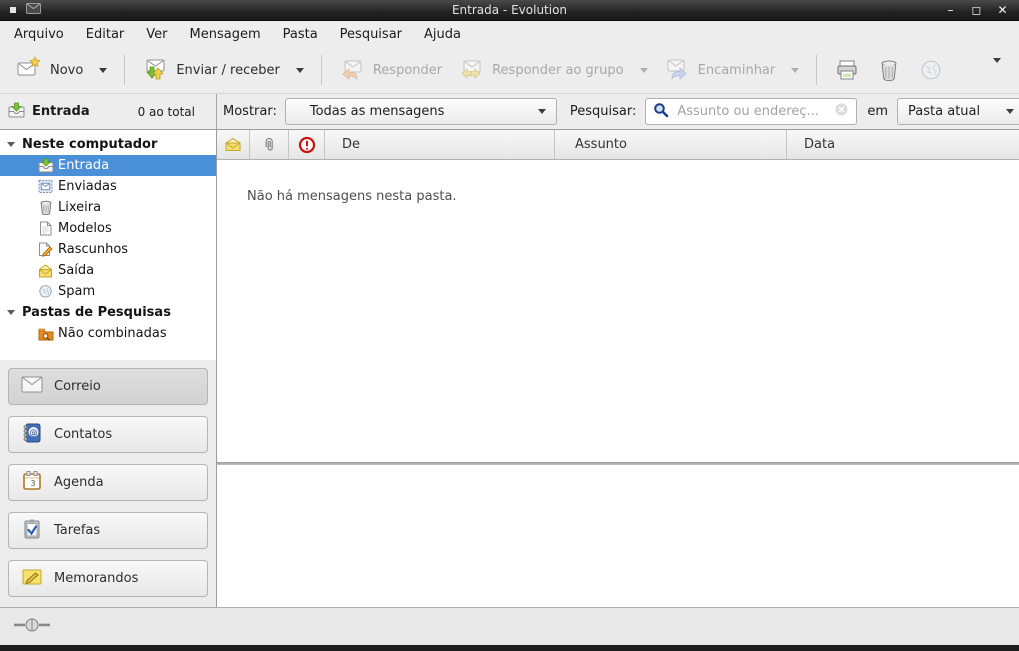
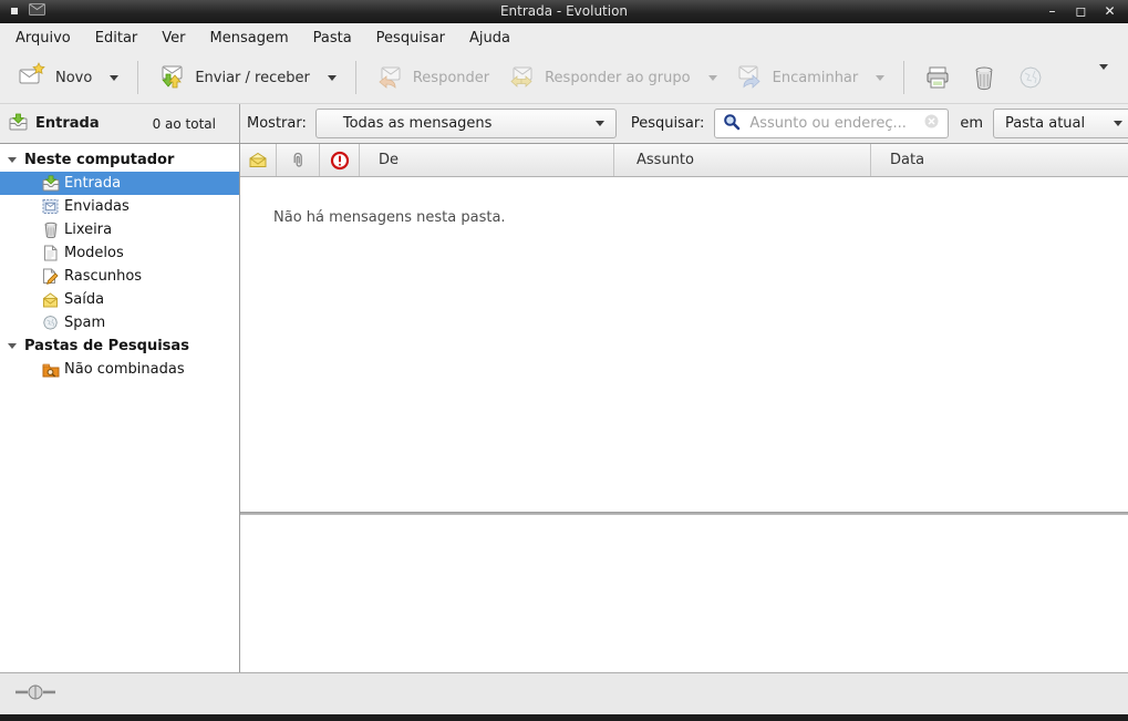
  Entrada - Evolution
  –
  ◻
  ✕
  Arquivo
  Editar
  Ver
  Mensagem
  Pasta
  Pesquisar
  Ajuda
  Novo
  Enviar / receber
  Responder
  Responder ao grupo
  Encaminhar
  Entrada
  0 ao total
  Mostrar:
  Todas as mensagens
  Pesquisar:
  Assunto ou endereç...
  em
  Pasta atual
  Neste computador
  Entrada
  Enviadas
  Lixeira
  Modelos
  Rascunhos
  Saída
  Spam
  Pastas de Pesquisas
  Não combinadas
- Correio
- @
- Contatos
- 3
- Agenda
- Tarefas
- Memorandos
  De
  Assunto
  Data
  Não há mensagens nesta pasta.
